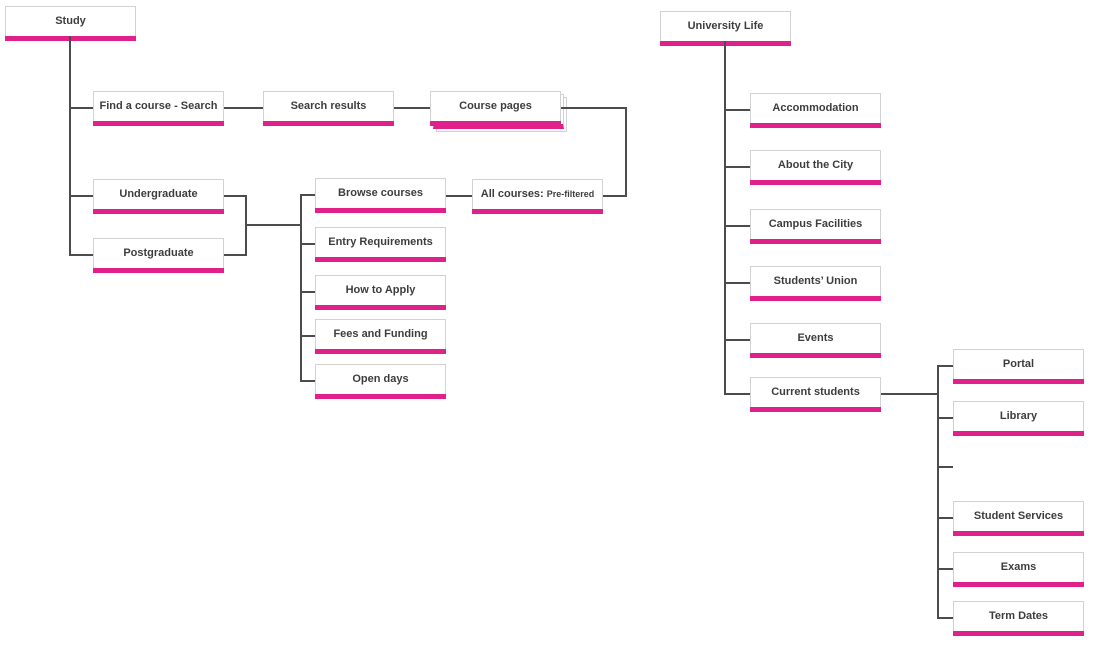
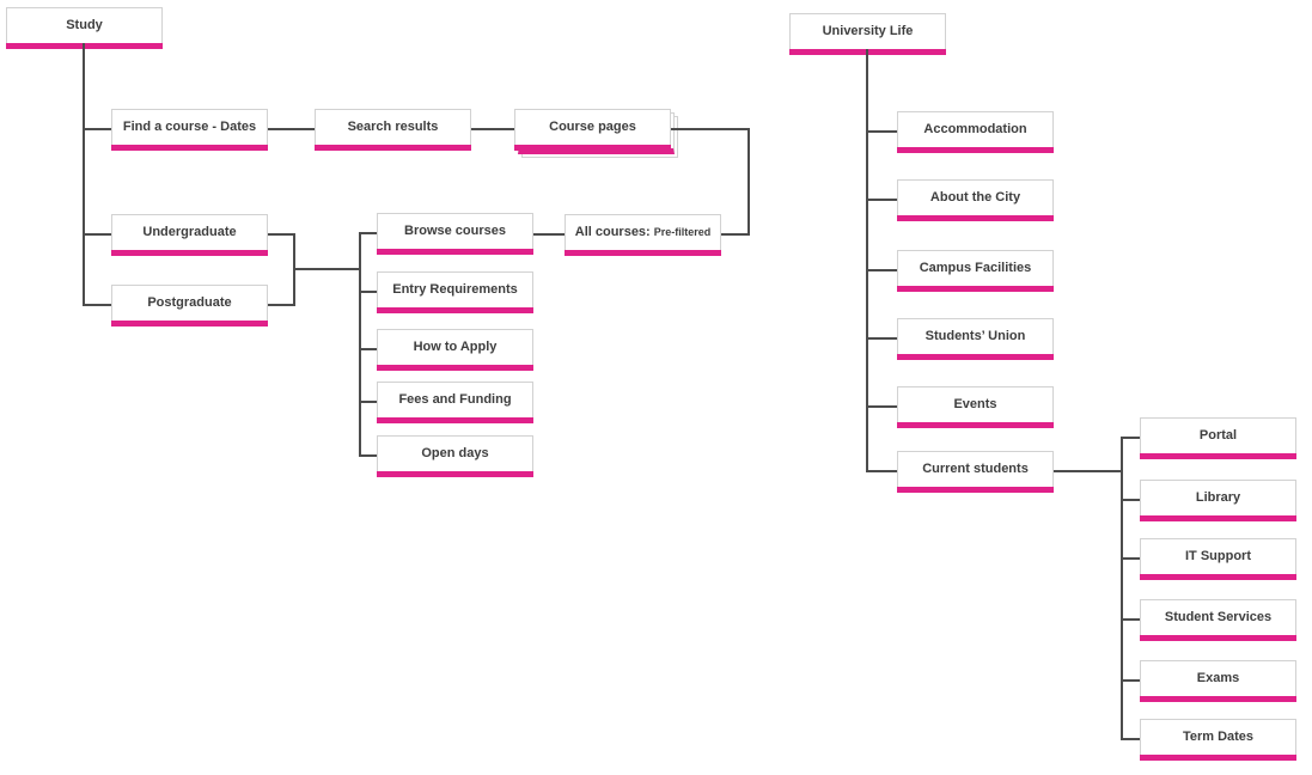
  Study
- Find a course - Search
+ Find a course - Dates
  Search results
  Course pages
  Undergraduate
  Postgraduate
  Browse courses
  Entry Requirements
  How to Apply
  Fees and Funding
  Open days
  All courses:
  Pre-filtered
  University Life
  Accommodation
  About the City
  Campus Facilities
  Students’ Union
  Events
  Current students
  Portal
  Library
+ IT Support
  Student Services
  Exams
  Term Dates
